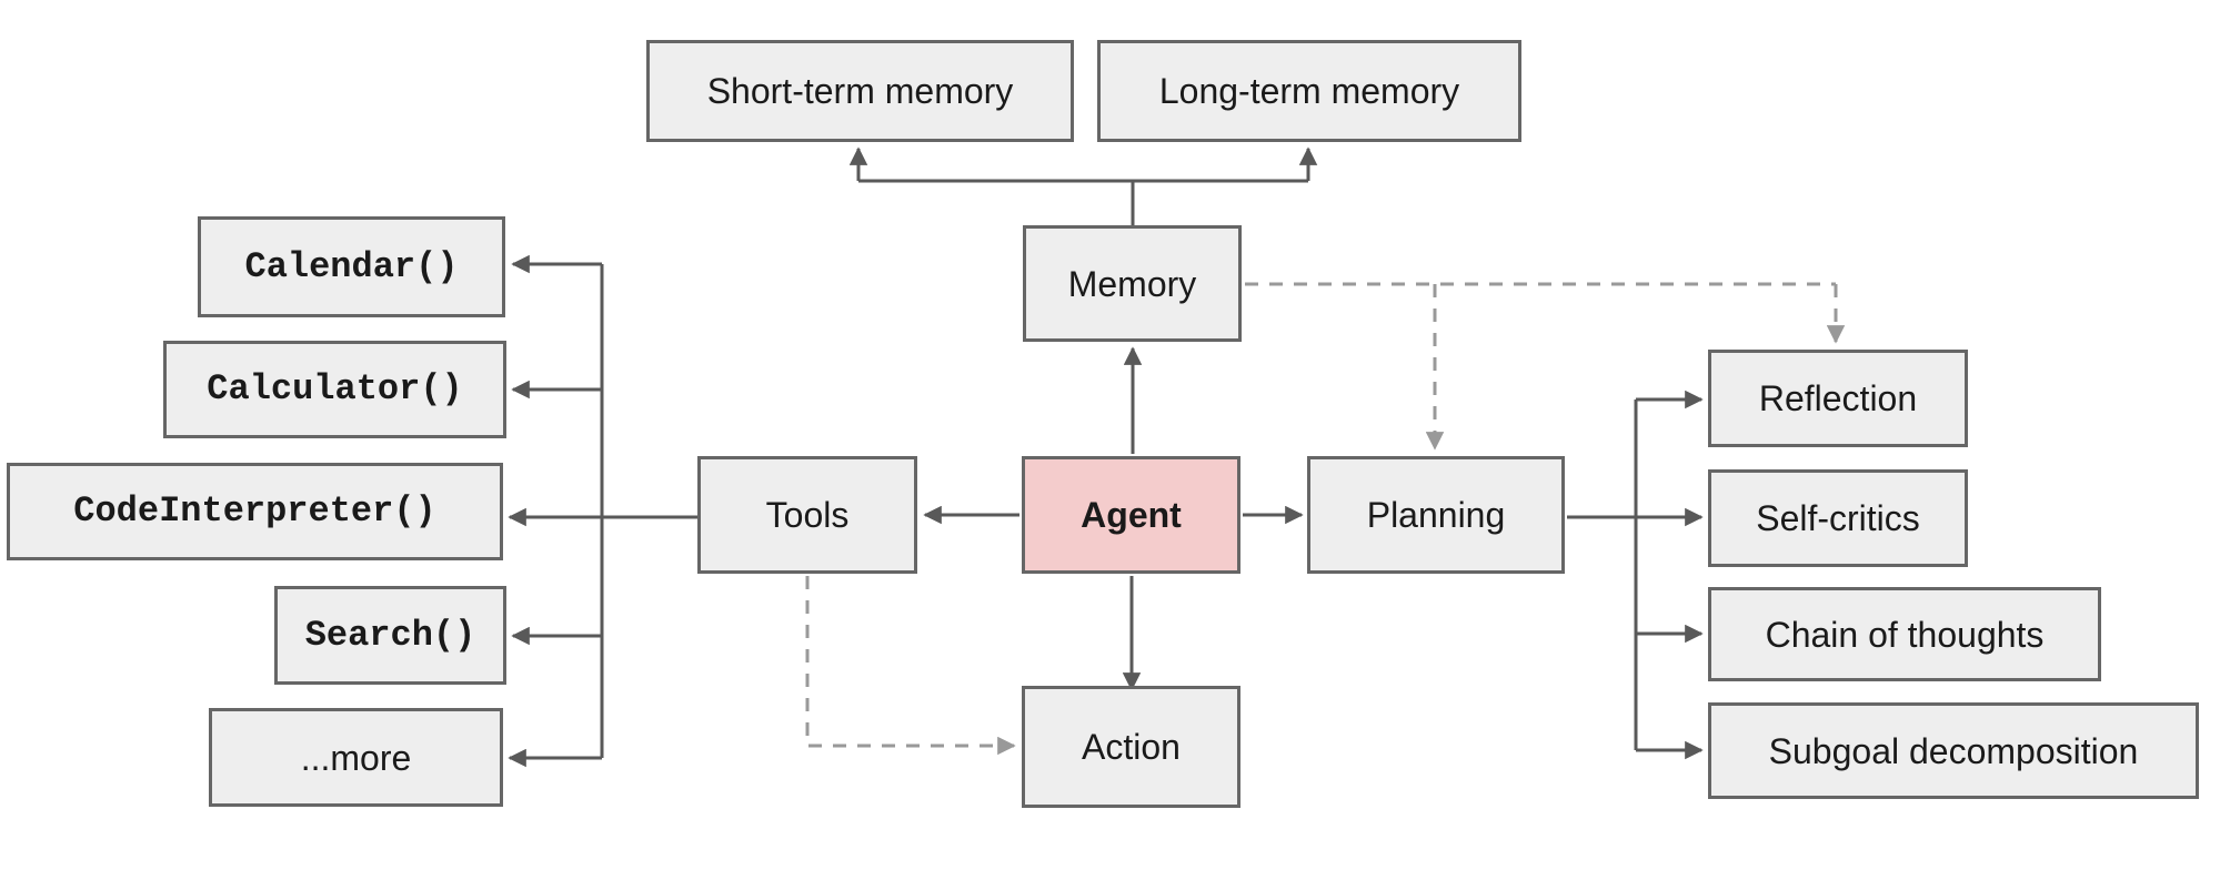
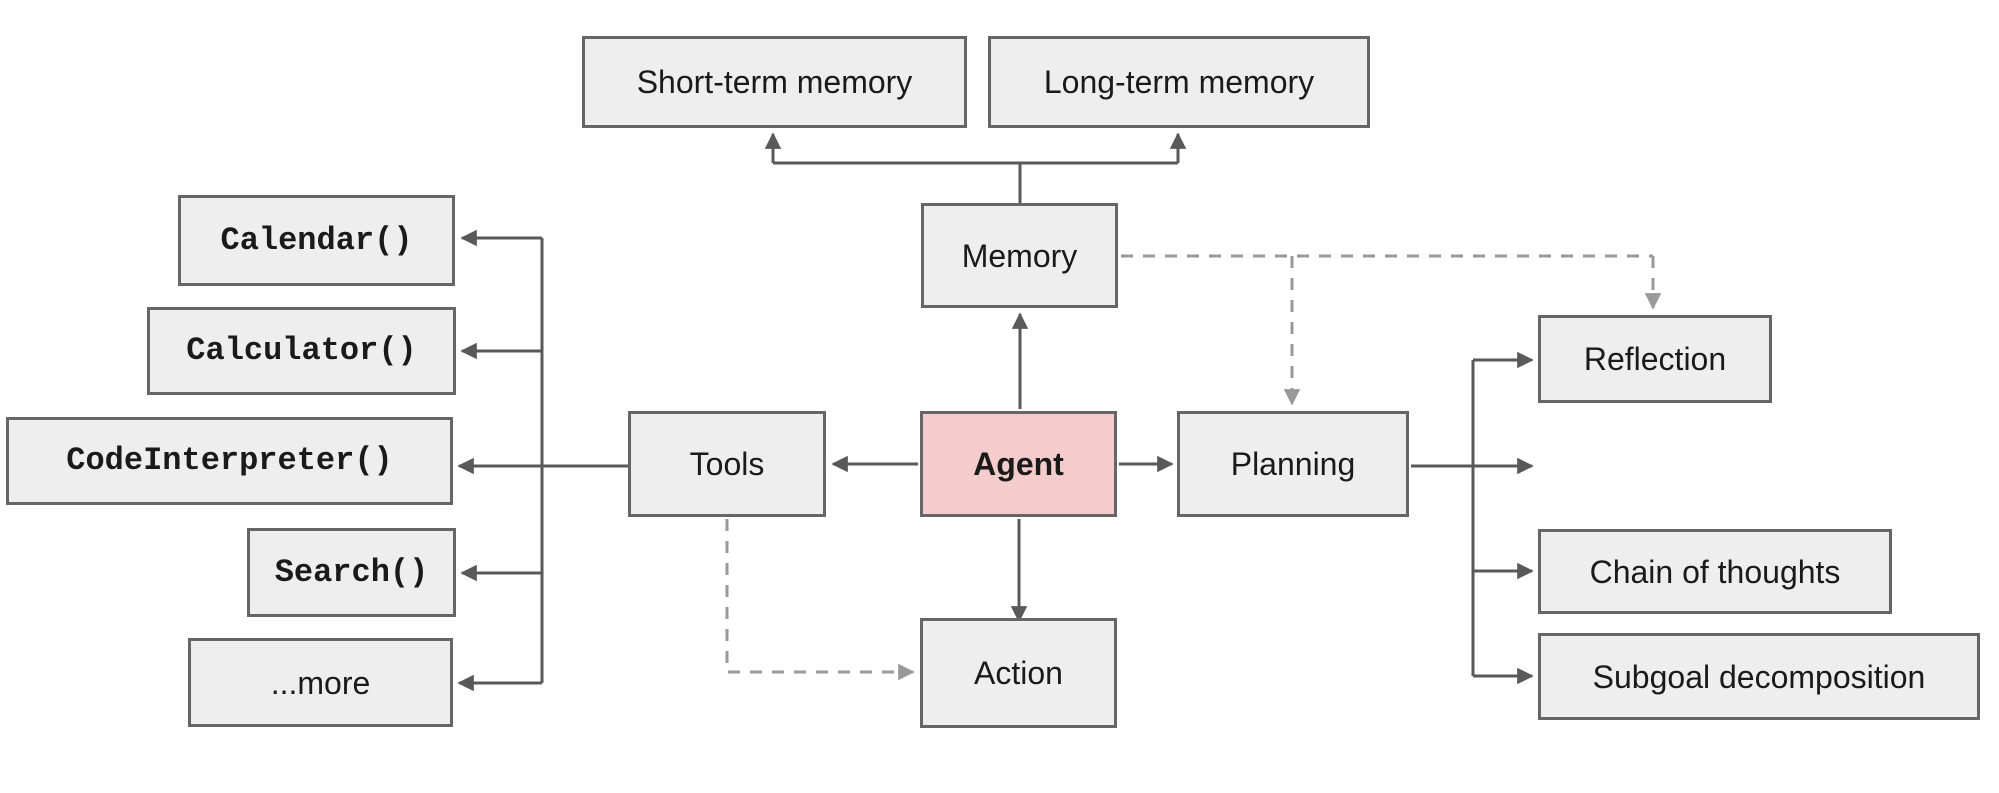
  Short-term memory
  Long-term memory
  Memory
  Agent
  Tools
  Planning
  Action
  Calendar()
  Calculator()
  CodeInterpreter()
  Search()
  ...more
  Reflection
- Self-critics
  Chain of thoughts
  Subgoal decomposition
